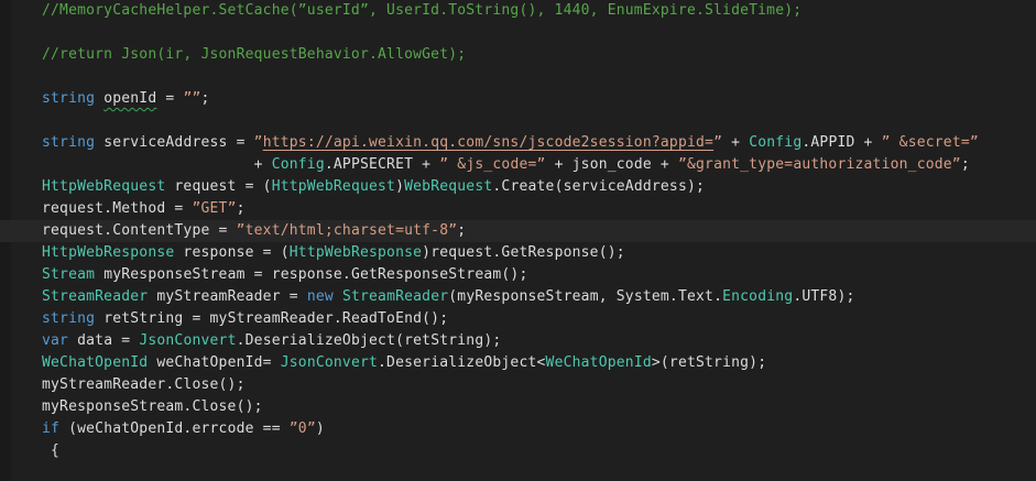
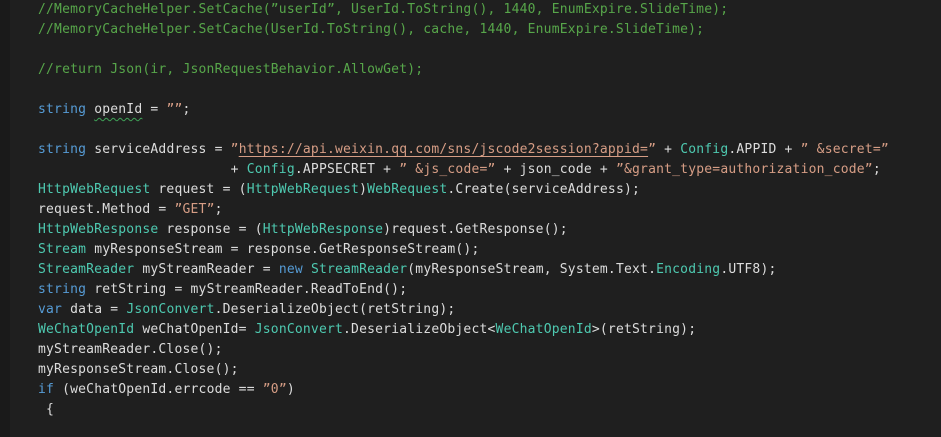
  //MemoryCacheHelper.SetCache(”userId”, UserId.ToString(), 1440, EnumExpire.SlideTime);
+ //MemoryCacheHelper.SetCache(UserId.ToString(), cache, 1440, EnumExpire.SlideTime);
  //return Json(ir, JsonRequestBehavior.AllowGet);
  string openId = ””;
  string serviceAddress = ”https://api.weixin.qq.com/sns/jscode2session?appid=” + Config.APPID + ” &secret=”
  + Config.APPSECRET + ” &js_code=” + json_code + ”&grant_type=authorization_code”;
  HttpWebRequest request = (HttpWebRequest)WebRequest.Create(serviceAddress);
  request.Method = ”GET”;
- request.ContentType = ”text/html;charset=utf-8”;
  HttpWebResponse response = (HttpWebResponse)request.GetResponse();
  Stream myResponseStream = response.GetResponseStream();
  StreamReader myStreamReader = new StreamReader(myResponseStream, System.Text.Encoding.UTF8);
  string retString = myStreamReader.ReadToEnd();
  var data = JsonConvert.DeserializeObject(retString);
  WeChatOpenId weChatOpenId= JsonConvert.DeserializeObject<WeChatOpenId>(retString);
  myStreamReader.Close();
  myResponseStream.Close();
  if (weChatOpenId.errcode == ”0”)
  {
